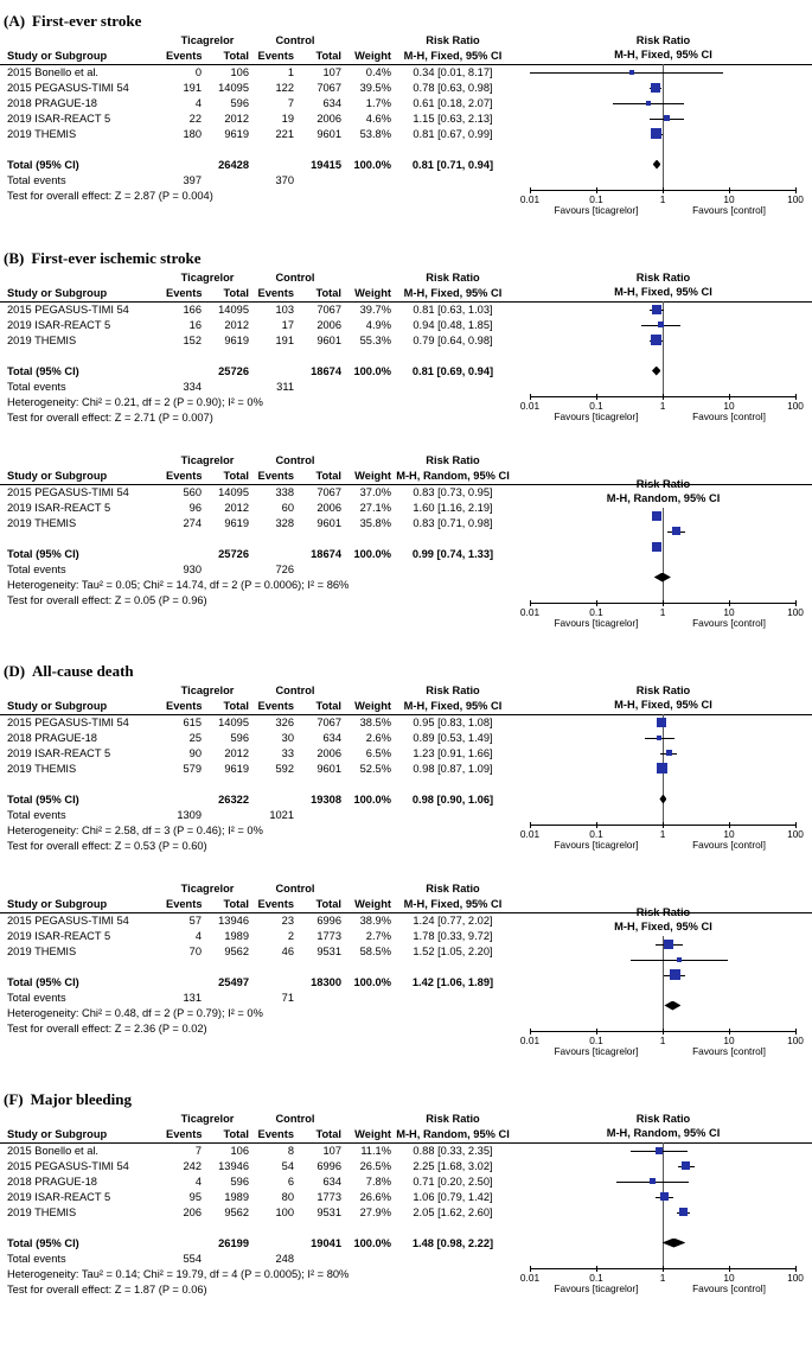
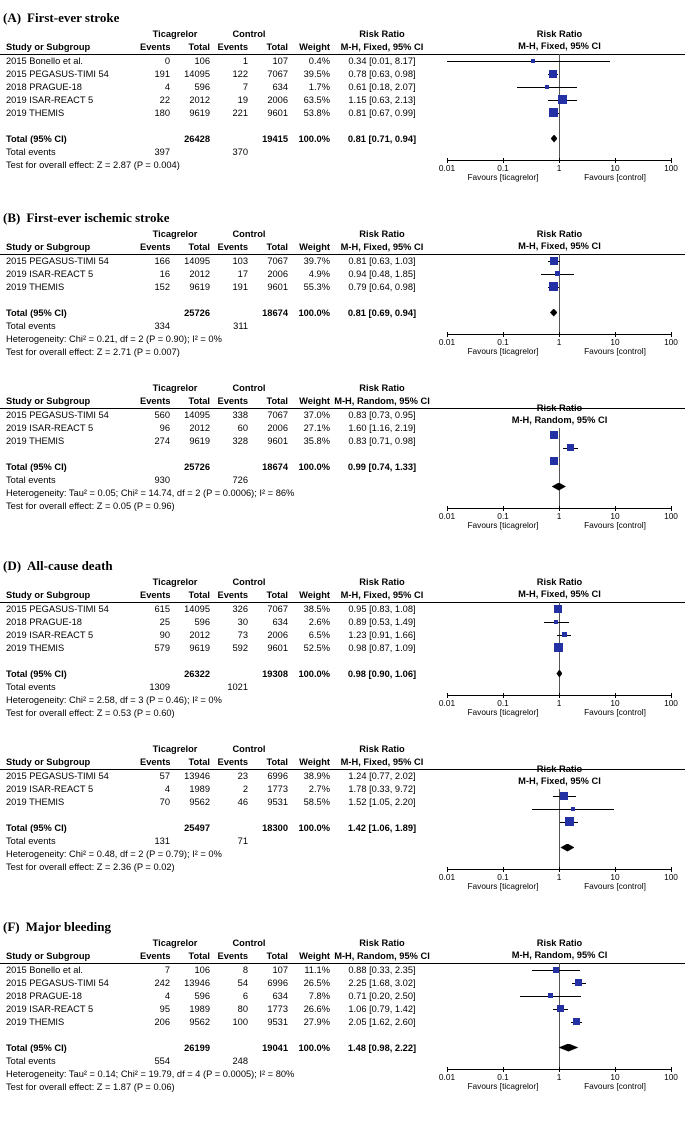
  (A) First-ever stroke
  Ticagrelor
  Control
  Risk Ratio
  Study or Subgroup
  Events
  Total
  Events
  Total
  Weight
  M-H, Fixed, 95% CI
  2015 Bonello et al.
  0
  106
  1
  107
  0.4%
  0.34 [0.01, 8.17]
  2015 PEGASUS-TIMI 54
  191
  14095
  122
  7067
  39.5%
  0.78 [0.63, 0.98]
  2018 PRAGUE-18
  4
  596
  7
  634
  1.7%
  0.61 [0.18, 2.07]
  2019 ISAR-REACT 5
  22
  2012
  19
  2006
- 4.6%
+ 63.5%
  1.15 [0.63, 2.13]
  2019 THEMIS
  180
  9619
  221
  9601
  53.8%
  0.81 [0.67, 0.99]
  Total (95% CI)
  26428
  19415
  100.0%
  0.81 [0.71, 0.94]
  Total events
  397
  370
  Test for overall effect: Z = 2.87 (P = 0.004)
  Risk Ratio
  M-H, Fixed, 95% CI
  0.01
  0.1
  1
  10
  100
  Favours [ticagrelor]
  Favours [control]
  (B) First-ever ischemic stroke
  Ticagrelor
  Control
  Risk Ratio
  Study or Subgroup
  Events
  Total
  Events
  Total
  Weight
  M-H, Fixed, 95% CI
  2015 PEGASUS-TIMI 54
  166
  14095
  103
  7067
  39.7%
  0.81 [0.63, 1.03]
  2019 ISAR-REACT 5
  16
  2012
  17
  2006
  4.9%
  0.94 [0.48, 1.85]
  2019 THEMIS
  152
  9619
  191
  9601
  55.3%
  0.79 [0.64, 0.98]
  Total (95% CI)
  25726
  18674
  100.0%
  0.81 [0.69, 0.94]
  Total events
  334
  311
  Heterogeneity: Chi² = 0.21, df = 2 (P = 0.90); I² = 0%
  Test for overall effect: Z = 2.71 (P = 0.007)
  Risk Ratio
  M-H, Fixed, 95% CI
  0.01
  0.1
  1
  10
  100
  Favours [ticagrelor]
  Favours [control]
  Ticagrelor
  Control
  Risk Ratio
  Study or Subgroup
  Events
  Total
  Events
  Total
  Weight
  M-H, Random, 95% CI
  2015 PEGASUS-TIMI 54
  560
  14095
  338
  7067
  37.0%
  0.83 [0.73, 0.95]
  2019 ISAR-REACT 5
  96
  2012
  60
  2006
  27.1%
  1.60 [1.16, 2.19]
  2019 THEMIS
  274
  9619
  328
  9601
  35.8%
  0.83 [0.71, 0.98]
  Total (95% CI)
  25726
  18674
  100.0%
  0.99 [0.74, 1.33]
  Total events
  930
  726
  Heterogeneity: Tau² = 0.05; Chi² = 14.74, df = 2 (P = 0.0006); I² = 86%
  Test for overall effect: Z = 0.05 (P = 0.96)
  Risk Ratio
  M-H, Random, 95% CI
  0.01
  0.1
  1
  10
  100
  Favours [ticagrelor]
  Favours [control]
  (D) All-cause death
  Ticagrelor
  Control
  Risk Ratio
  Study or Subgroup
  Events
  Total
  Events
  Total
  Weight
  M-H, Fixed, 95% CI
  2015 PEGASUS-TIMI 54
  615
  14095
  326
  7067
  38.5%
  0.95 [0.83, 1.08]
  2018 PRAGUE-18
  25
  596
  30
  634
  2.6%
  0.89 [0.53, 1.49]
  2019 ISAR-REACT 5
  90
  2012
- 33
+ 73
  2006
  6.5%
  1.23 [0.91, 1.66]
  2019 THEMIS
  579
  9619
  592
  9601
  52.5%
  0.98 [0.87, 1.09]
  Total (95% CI)
  26322
  19308
  100.0%
  0.98 [0.90, 1.06]
  Total events
  1309
  1021
  Heterogeneity: Chi² = 2.58, df = 3 (P = 0.46); I² = 0%
  Test for overall effect: Z = 0.53 (P = 0.60)
  Risk Ratio
  M-H, Fixed, 95% CI
  0.01
  0.1
  1
  10
  100
  Favours [ticagrelor]
  Favours [control]
  Ticagrelor
  Control
  Risk Ratio
  Study or Subgroup
  Events
  Total
  Events
  Total
  Weight
  M-H, Fixed, 95% CI
  2015 PEGASUS-TIMI 54
  57
  13946
  23
  6996
  38.9%
  1.24 [0.77, 2.02]
  2019 ISAR-REACT 5
  4
  1989
  2
  1773
  2.7%
  1.78 [0.33, 9.72]
  2019 THEMIS
  70
  9562
  46
  9531
  58.5%
  1.52 [1.05, 2.20]
  Total (95% CI)
  25497
  18300
  100.0%
  1.42 [1.06, 1.89]
  Total events
  131
  71
  Heterogeneity: Chi² = 0.48, df = 2 (P = 0.79); I² = 0%
  Test for overall effect: Z = 2.36 (P = 0.02)
  Risk Ratio
  M-H, Fixed, 95% CI
  0.01
  0.1
  1
  10
  100
  Favours [ticagrelor]
  Favours [control]
  (F) Major bleeding
  Ticagrelor
  Control
  Risk Ratio
  Study or Subgroup
  Events
  Total
  Events
  Total
  Weight
  M-H, Random, 95% CI
  2015 Bonello et al.
  7
  106
  8
  107
  11.1%
  0.88 [0.33, 2.35]
  2015 PEGASUS-TIMI 54
  242
  13946
  54
  6996
  26.5%
  2.25 [1.68, 3.02]
  2018 PRAGUE-18
  4
  596
  6
  634
  7.8%
  0.71 [0.20, 2.50]
  2019 ISAR-REACT 5
  95
  1989
  80
  1773
  26.6%
  1.06 [0.79, 1.42]
  2019 THEMIS
  206
  9562
  100
  9531
  27.9%
  2.05 [1.62, 2.60]
  Total (95% CI)
  26199
  19041
  100.0%
  1.48 [0.98, 2.22]
  Total events
  554
  248
  Heterogeneity: Tau² = 0.14; Chi² = 19.79, df = 4 (P = 0.0005); I² = 80%
  Test for overall effect: Z = 1.87 (P = 0.06)
  Risk Ratio
  M-H, Random, 95% CI
  0.01
  0.1
  1
  10
  100
  Favours [ticagrelor]
  Favours [control]
